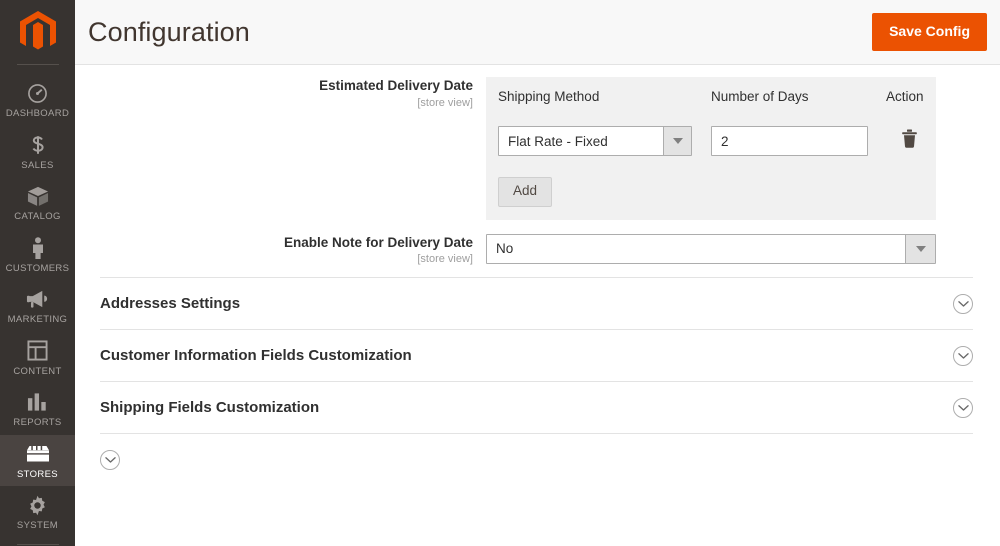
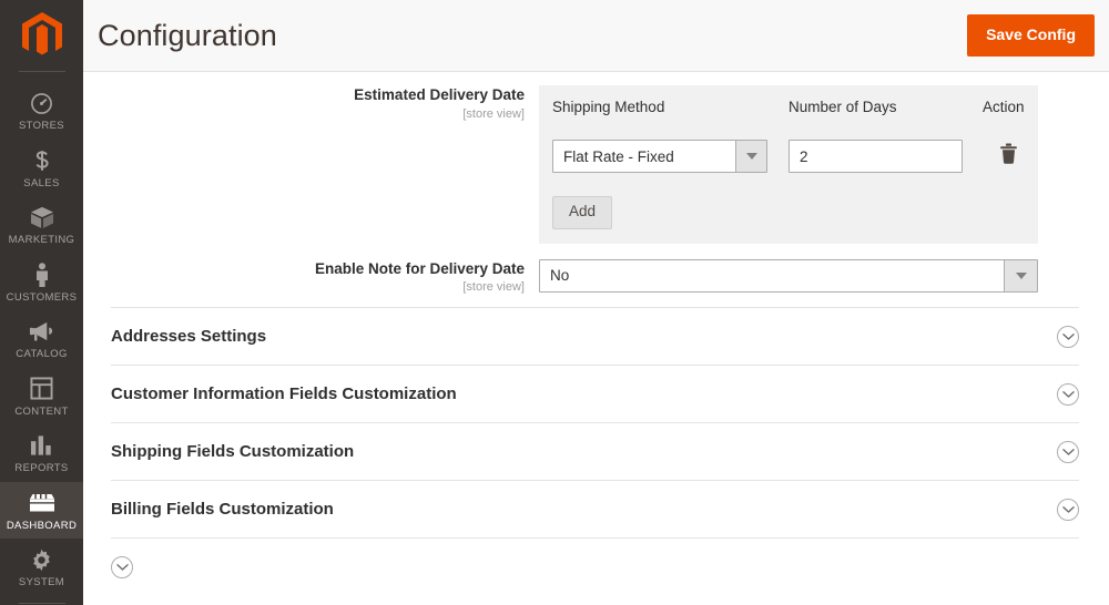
- DASHBOARD
+ STORES
  SALES
- CATALOG
+ MARKETING
  CUSTOMERS
- MARKETING
+ CATALOG
  CONTENT
  REPORTS
- STORES
+ DASHBOARD
  SYSTEM
  Configuration
  Save Config
  Estimated Delivery Date
  [store view]
  Shipping Method	Number of Days	Action
  Flat Rate - Fixed	2
  Add
  Enable Note for Delivery Date
  [store view]
  No
  Addresses Settings
  Customer Information Fields Customization
  Shipping Fields Customization
+ Billing Fields Customization
